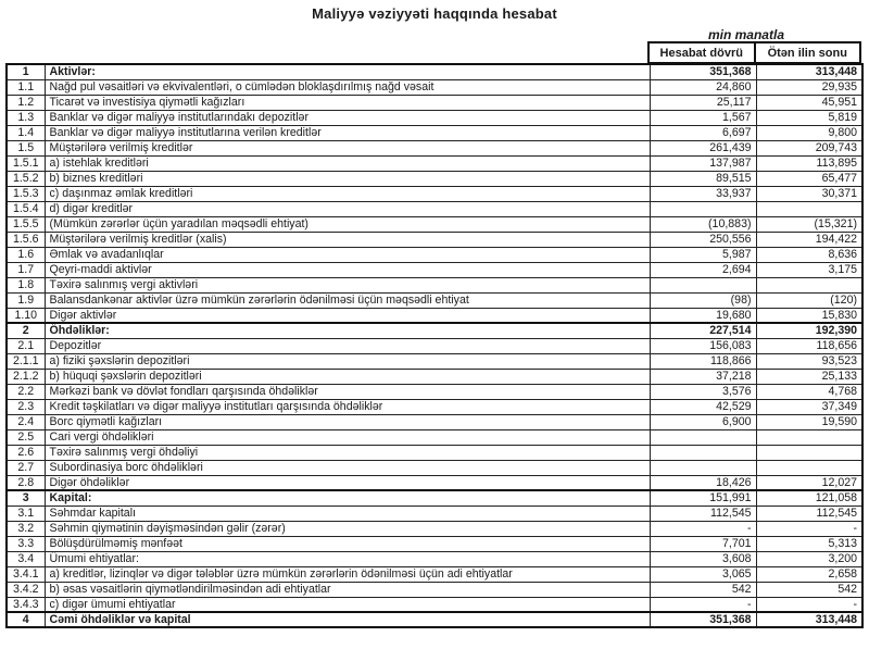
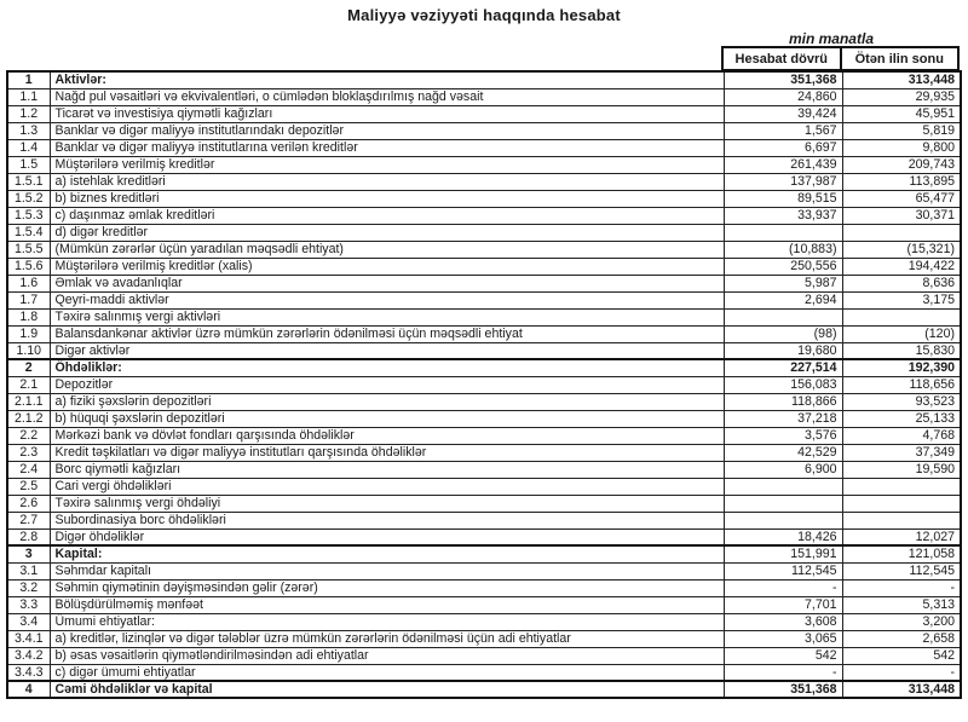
  Maliyyə vəziyyəti haqqında hesabat
  min manatla
  Hesabat dövrü
  Ötən ilin sonu
  1	Aktivlər:	351,368	313,448
  1.1	Nağd pul vəsaitləri və ekvivalentləri, o cümlədən bloklaşdırılmış nağd vəsait	24,860	29,935
- 1.2	Ticarət və investisiya qiymətli kağızları	25,117	45,951
+ 1.2	Ticarət və investisiya qiymətli kağızları	39,424	45,951
  1.3	Banklar və digər maliyyə institutlarındakı depozitlər	1,567	5,819
  1.4	Banklar və digər maliyyə institutlarına verilən kreditlər	6,697	9,800
  1.5	Müştərilərə verilmiş kreditlər	261,439	209,743
  1.5.1	a) istehlak kreditləri	137,987	113,895
  1.5.2	b) biznes kreditləri	89,515	65,477
  1.5.3	c) daşınmaz əmlak kreditləri	33,937	30,371
  1.5.4	d) digər kreditlər
  1.5.5	(Mümkün zərərlər üçün yaradılan məqsədli ehtiyat)	(10,883)	(15,321)
  1.5.6	Müştərilərə verilmiş kreditlər (xalis)	250,556	194,422
  1.6	Əmlak və avadanlıqlar	5,987	8,636
  1.7	Qeyri-maddi aktivlər	2,694	3,175
  1.8	Təxirə salınmış vergi aktivləri
  1.9	Balansdankənar aktivlər üzrə mümkün zərərlərin ödənilməsi üçün məqsədli ehtiyat	(98)	(120)
  1.10	Digər aktivlər	19,680	15,830
  2	Öhdəliklər:	227,514	192,390
  2.1	Depozitlər	156,083	118,656
  2.1.1	a) fiziki şəxslərin depozitləri	118,866	93,523
  2.1.2	b) hüquqi şəxslərin depozitləri	37,218	25,133
  2.2	Mərkəzi bank və dövlət fondları qarşısında öhdəliklər	3,576	4,768
  2.3	Kredit təşkilatları və digər maliyyə institutları qarşısında öhdəliklər	42,529	37,349
  2.4	Borc qiymətli kağızları	6,900	19,590
  2.5	Cari vergi öhdəlikləri
  2.6	Təxirə salınmış vergi öhdəliyi
  2.7	Subordinasiya borc öhdəlikləri
  2.8	Digər öhdəliklər	18,426	12,027
  3	Kapital:	151,991	121,058
  3.1	Səhmdar kapitalı	112,545	112,545
  3.2	Səhmin qiymətinin dəyişməsindən gəlir (zərər)	-	-
  3.3	Bölüşdürülməmiş mənfəət	7,701	5,313
  3.4	Ümumi ehtiyatlar:	3,608	3,200
  3.4.1	a) kreditlər, lizinqlər və digər tələblər üzrə mümkün zərərlərin ödənilməsi üçün adi ehtiyatlar	3,065	2,658
  3.4.2	b) əsas vəsaitlərin qiymətləndirilməsindən adi ehtiyatlar	542	542
  3.4.3	c) digər ümumi ehtiyatlar	-	-
  4	Cəmi öhdəliklər və kapital	351,368	313,448
